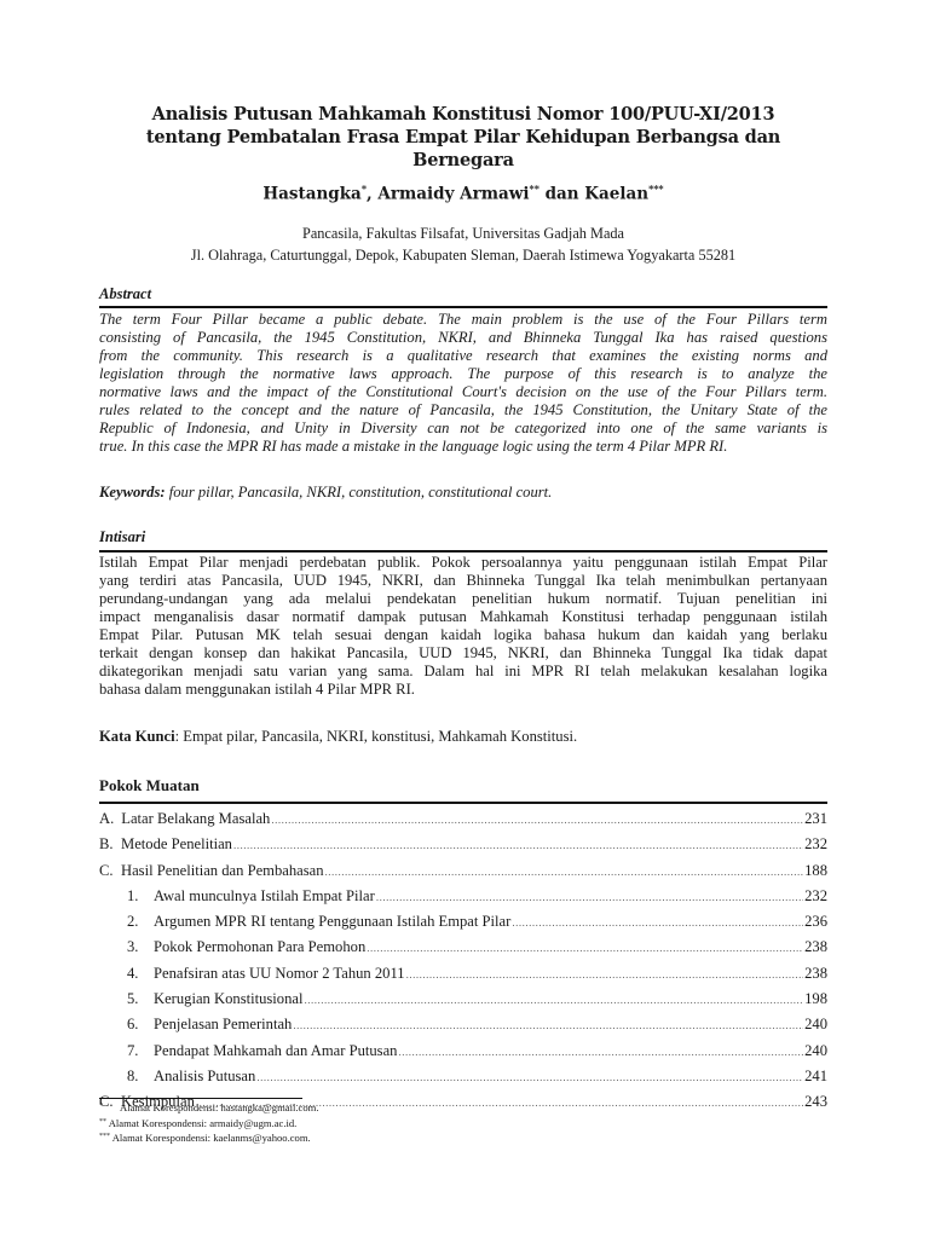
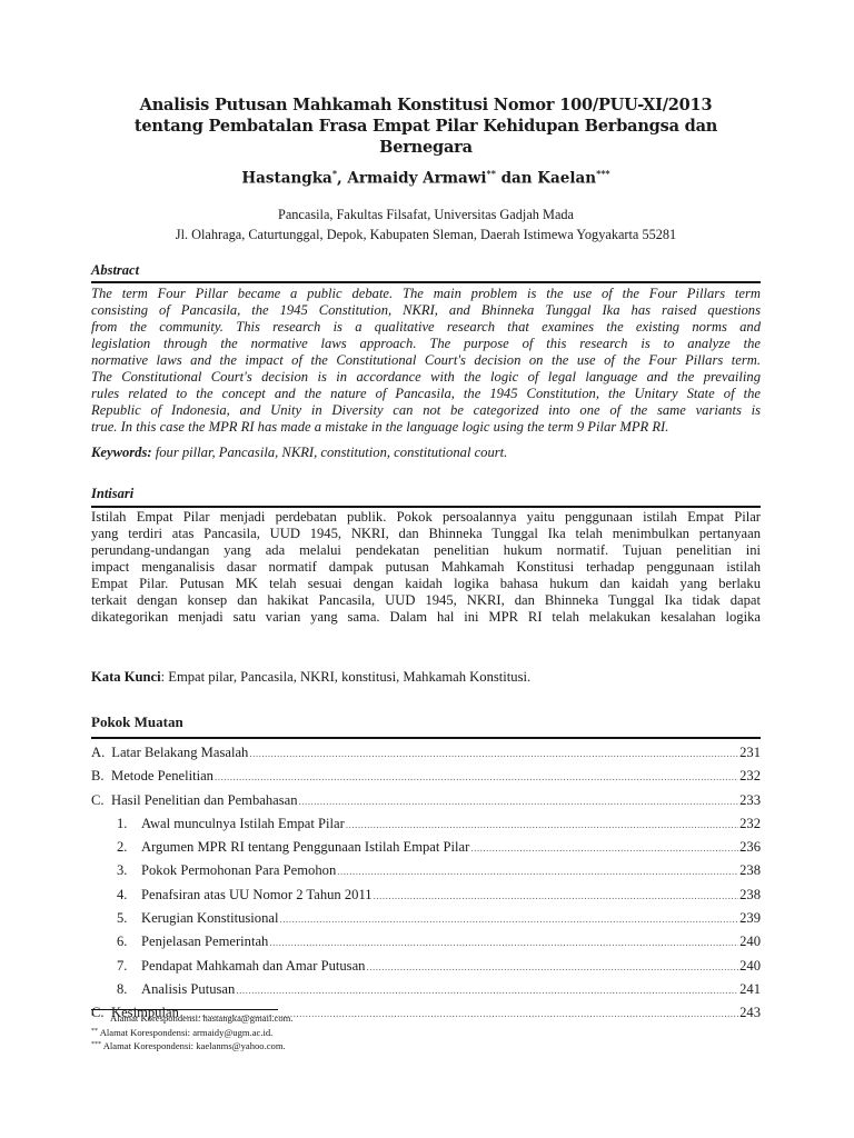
  Analisis Putusan Mahkamah Konstitusi Nomor 100/PUU-XI/2013
  tentang Pembatalan Frasa Empat Pilar Kehidupan Berbangsa dan
  Bernegara
  Hastangka*, Armaidy Armawi** dan Kaelan***
  Pancasila, Fakultas Filsafat, Universitas Gadjah Mada
  Jl. Olahraga, Caturtunggal, Depok, Kabupaten Sleman, Daerah Istimewa Yogyakarta 55281
  Abstract
  The term Four Pillar became a public debate. The main problem is the use of the Four Pillars term
  consisting of Pancasila, the 1945 Constitution, NKRI, and Bhinneka Tunggal Ika has raised questions
  from the community. This research is a qualitative research that examines the existing norms and
  legislation through the normative laws approach. The purpose of this research is to analyze the
  normative laws and the impact of the Constitutional Court's decision on the use of the Four Pillars term.
+ The Constitutional Court's decision is in accordance with the logic of legal language and the prevailing
  rules related to the concept and the nature of Pancasila, the 1945 Constitution, the Unitary State of the
  Republic of Indonesia, and Unity in Diversity can not be categorized into one of the same variants is
- true. In this case the MPR RI has made a mistake in the language logic using the term 4 Pilar MPR RI.
+ true. In this case the MPR RI has made a mistake in the language logic using the term 9 Pilar MPR RI.
  Keywords: four pillar, Pancasila, NKRI, constitution, constitutional court.
  Intisari
  Istilah Empat Pilar menjadi perdebatan publik. Pokok persoalannya yaitu penggunaan istilah Empat Pilar
  yang terdiri atas Pancasila, UUD 1945, NKRI, dan Bhinneka Tunggal Ika telah menimbulkan pertanyaan
  perundang-undangan yang ada melalui pendekatan penelitian hukum normatif. Tujuan penelitian ini
  impact menganalisis dasar normatif dampak putusan Mahkamah Konstitusi terhadap penggunaan istilah
  Empat Pilar. Putusan MK telah sesuai dengan kaidah logika bahasa hukum dan kaidah yang berlaku
  terkait dengan konsep dan hakikat Pancasila, UUD 1945, NKRI, dan Bhinneka Tunggal Ika tidak dapat
  dikategorikan menjadi satu varian yang sama. Dalam hal ini MPR RI telah melakukan kesalahan logika
- bahasa dalam menggunakan istilah 4 Pilar MPR RI.
  Kata Kunci: Empat pilar, Pancasila, NKRI, konstitusi, Mahkamah Konstitusi.
  Pokok Muatan
  A.
  Latar Belakang Masalah
  231
  B.
  Metode Penelitian
  232
  C.
  Hasil Penelitian dan Pembahasan
- 188
+ 233
  1.
  Awal munculnya Istilah Empat Pilar
  232
  2.
  Argumen MPR RI tentang Penggunaan Istilah Empat Pilar
  236
  3.
  Pokok Permohonan Para Pemohon
  238
  4.
  Penafsiran atas UU Nomor 2 Tahun 2011
  238
  5.
  Kerugian Konstitusional
- 198
+ 239
  6.
  Penjelasan Pemerintah
  240
  7.
  Pendapat Mahkamah dan Amar Putusan
  240
  8.
  Analisis Putusan
  241
  C.
  Kesimpulan
  243
  Alamat Korespondensi: hastangka@gmail.com.
  Alamat Korespondensi: armaidy@ugm.ac.id.
  Alamat Korespondensi: kaelanms@yahoo.com.
